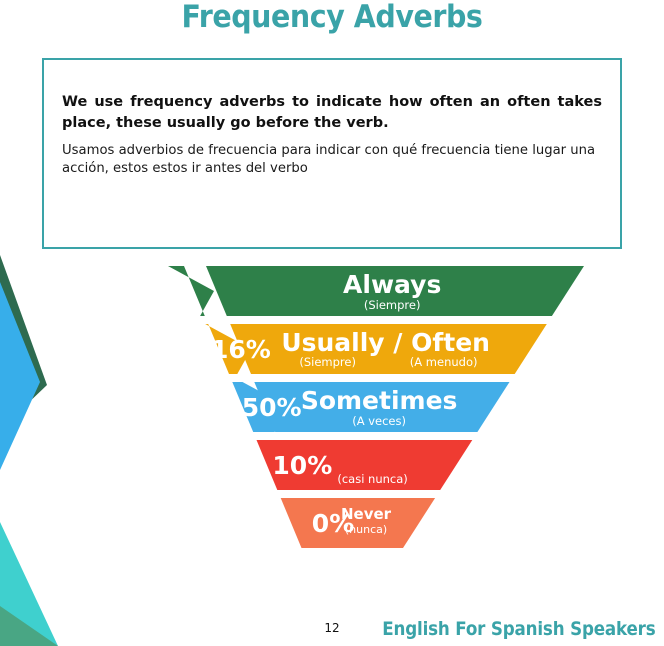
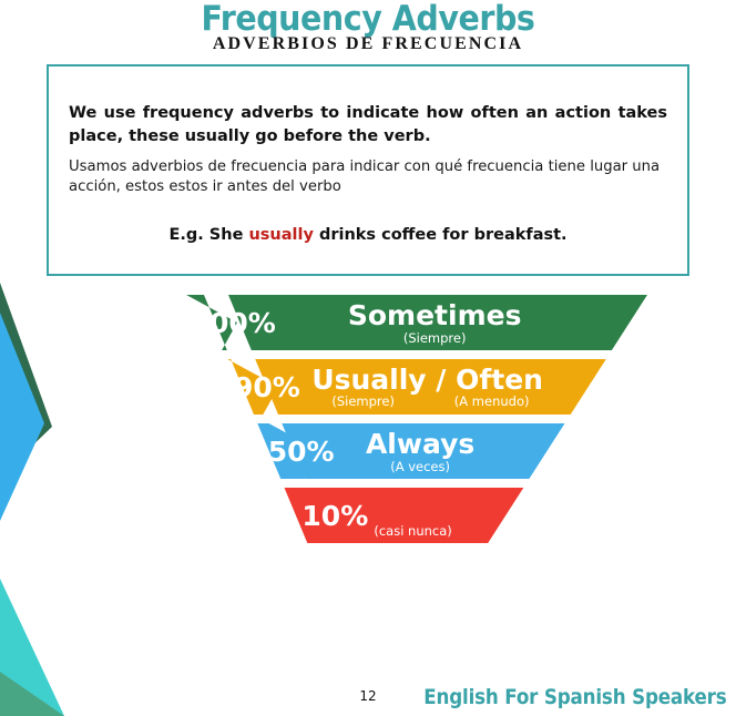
  Frequency Adverbs
+ ADVERBIOS DE FRECUENCIA
- We use frequency adverbs to indicate how often an often takes place, these usually go before the verb.
+ We use frequency adverbs to indicate how often an action takes place, these usually go before the verb.
  Usamos adverbios de frecuencia para indicar con qué frecuencia tiene lugar una acción, estos estos ir antes del verbo
+ E.g. She usually drinks coffee for breakfast.
+ 100%
- Always
+ Sometimes
  (Siempre)
- 16%
+ 90%
  Usually / Often
  (Siempre)
  (A menudo)
  50%
- Sometimes
+ Always
  (A veces)
  10%
  (casi nunca)
- 0%
- Never
- (nunca)
  12
  English For Spanish Speakers
